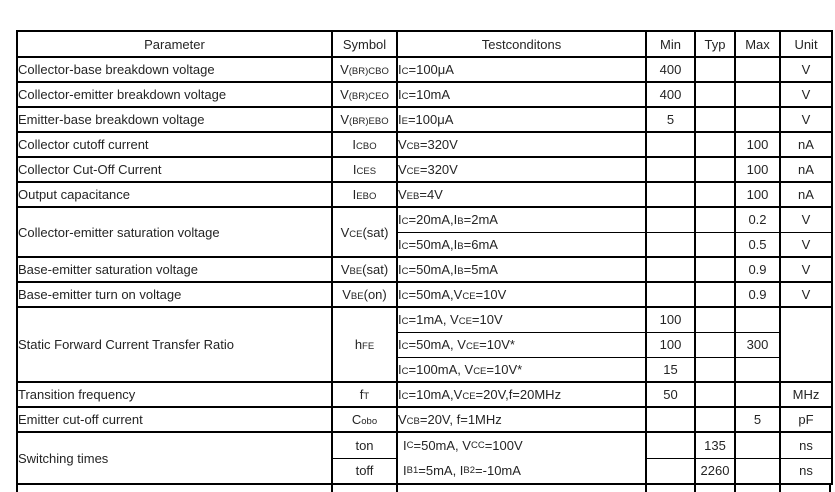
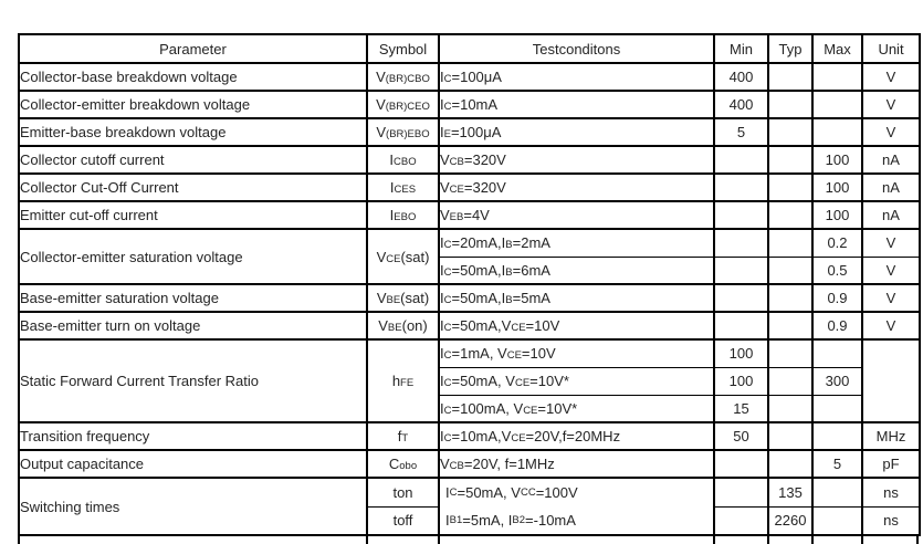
  Parameter	Symbol	Testconditons	Min	Typ	Max	Unit
  Collector-base breakdown voltage	V(BR)CBO	IC=100μA	400			V
  Collector-emitter breakdown voltage	V(BR)CEO	IC=10mA	400			V
  Emitter-base breakdown voltage	V(BR)EBO	IE=100μA	5			V
  Collector cutoff current	ICBO	VCB=320V			100	nA
  Collector Cut-Off Current	ICES	VCE=320V			100	nA
- Output capacitance	IEBO	VEB=4V			100	nA
+ Emitter cut-off current	IEBO	VEB=4V			100	nA
  Collector-emitter saturation voltage	VCE(sat)	IC=20mA,IB=2mA			0.2	V
  IC=50mA,IB=6mA			0.5	V
  Base-emitter saturation voltage	VBE(sat)	IC=50mA,IB=5mA			0.9	V
  Base-emitter turn on voltage	VBE(on)	IC=50mA,VCE=10V			0.9	V
  Static Forward Current Transfer Ratio	hFE	IC=1mA, VCE=10V	100
  IC=50mA, VCE=10V*	100		300
  IC=100mA, VCE=10V*	15
  Transition frequency	fT	IC=10mA,VCE=20V,f=20MHz	50			MHz
- Emitter cut-off current	Cobo	VCB=20V, f=1MHz			5	pF
+ Output capacitance	Cobo	VCB=20V, f=1MHz			5	pF
  Switching times	ton	IC=50mA, VCC=100VIB1=5mA, IB2=-10mA		135		ns
  toff		2260		ns
